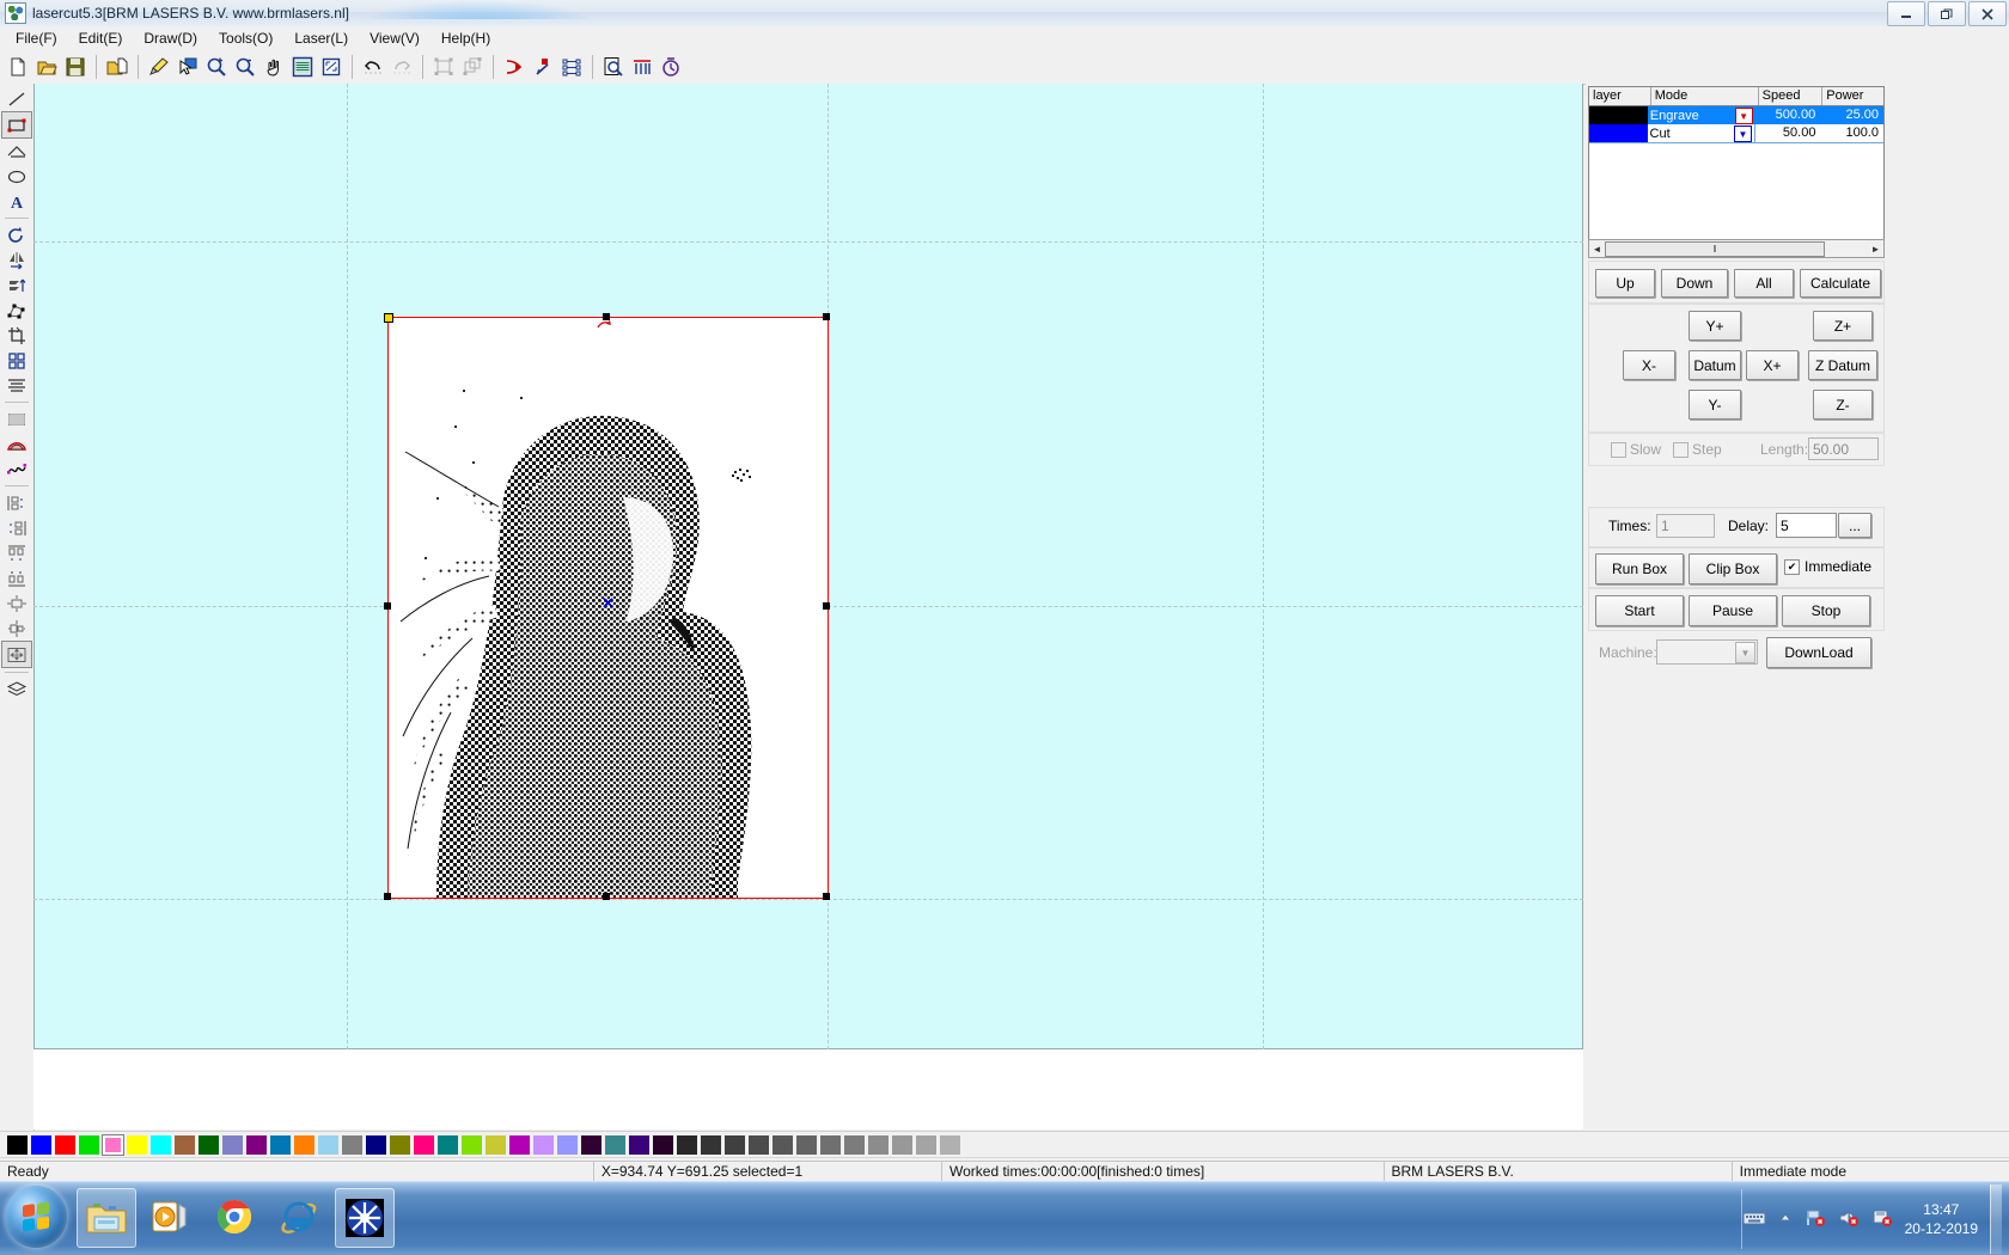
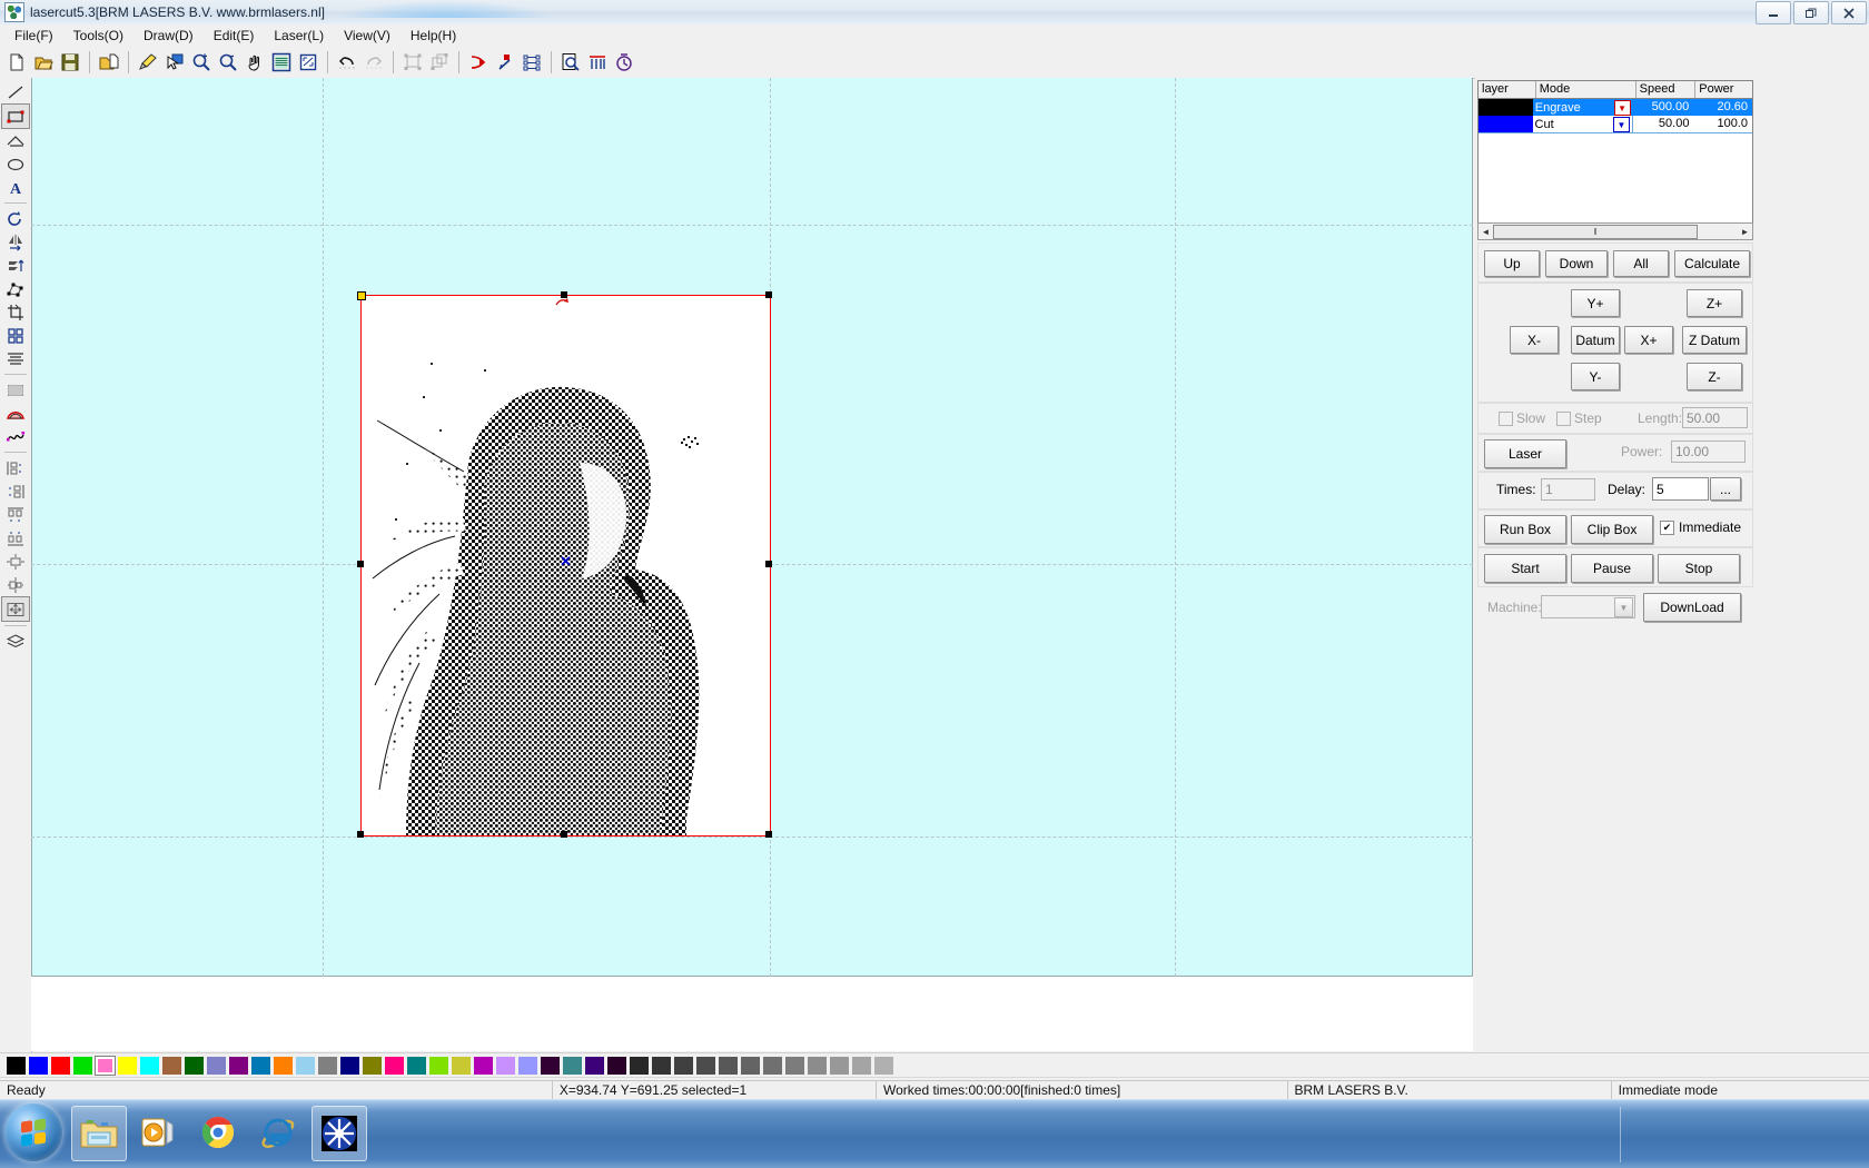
  lasercut5.3[BRM LASERS B.V. www.brmlasers.nl]
  File(F)
- Edit(E)
+ Tools(O)
  Draw(D)
- Tools(O)
+ Edit(E)
  Laser(L)
  View(V)
  Help(H)
  A
  ✕
  layer
  Mode
  Speed
  Power
  Engrave
  ▼
  500.00
- 25.00
+ 20.60
  Cut
  ▼
  50.00
  100.0
  ◄
  ‖
  ►
  Up
  Down
  All
  Calculate
  Y+
  X-
  Datum
  X+
  Y-
  Z+
  Z Datum
  Z-
  Slow
  Step
  Length:
  50.00
+ Laser
+ Power:
+ 10.00
  Times:
  1
  Delay:
  5
  ...
  Run Box
  Clip Box
  ✔
  Immediate
  Start
  Pause
  Stop
  Machine
  ▼
  DownLoad
  Ready
  X=934.74 Y=691.25 selected=1
  Worked times:00:00:00[finished:0 times]
  BRM LASERS B.V.
  Immediate mode
- 13:47
- 20-12-2019
